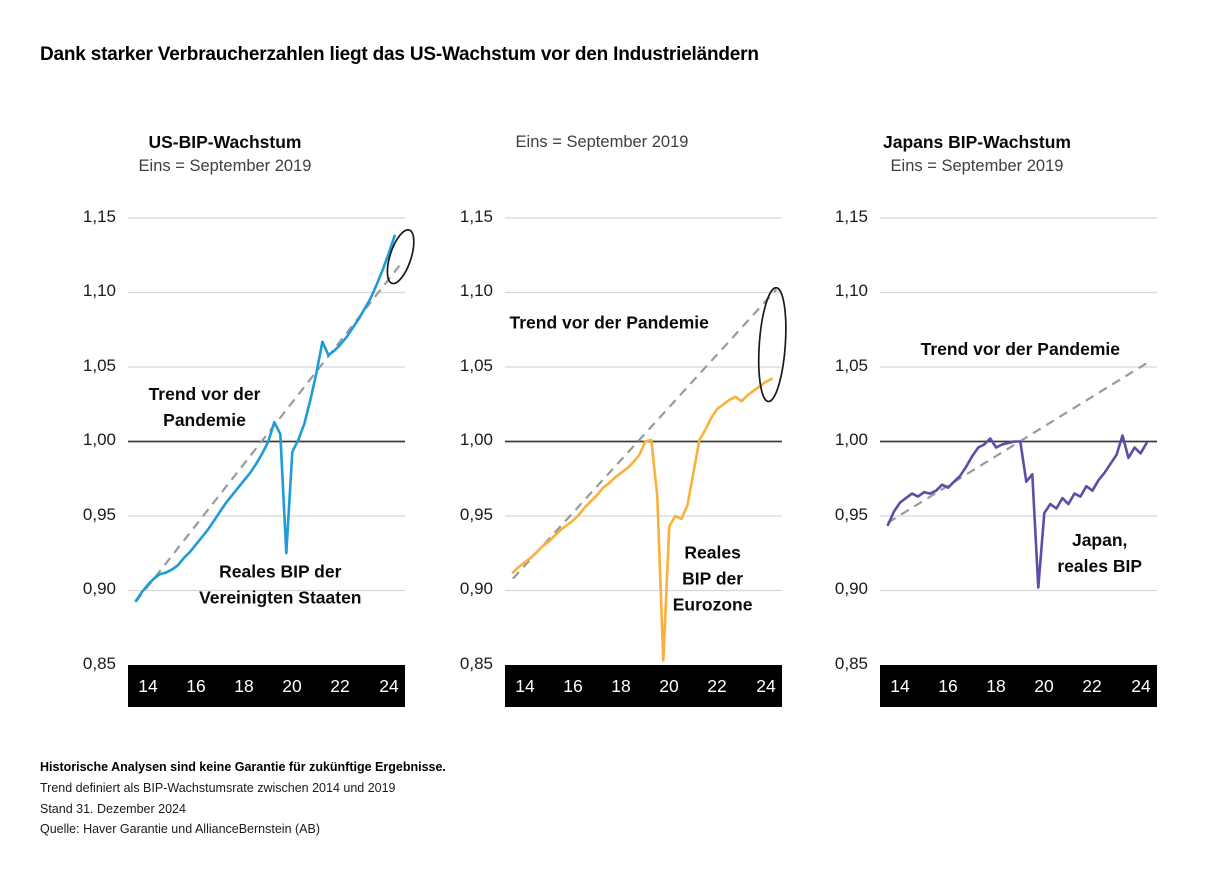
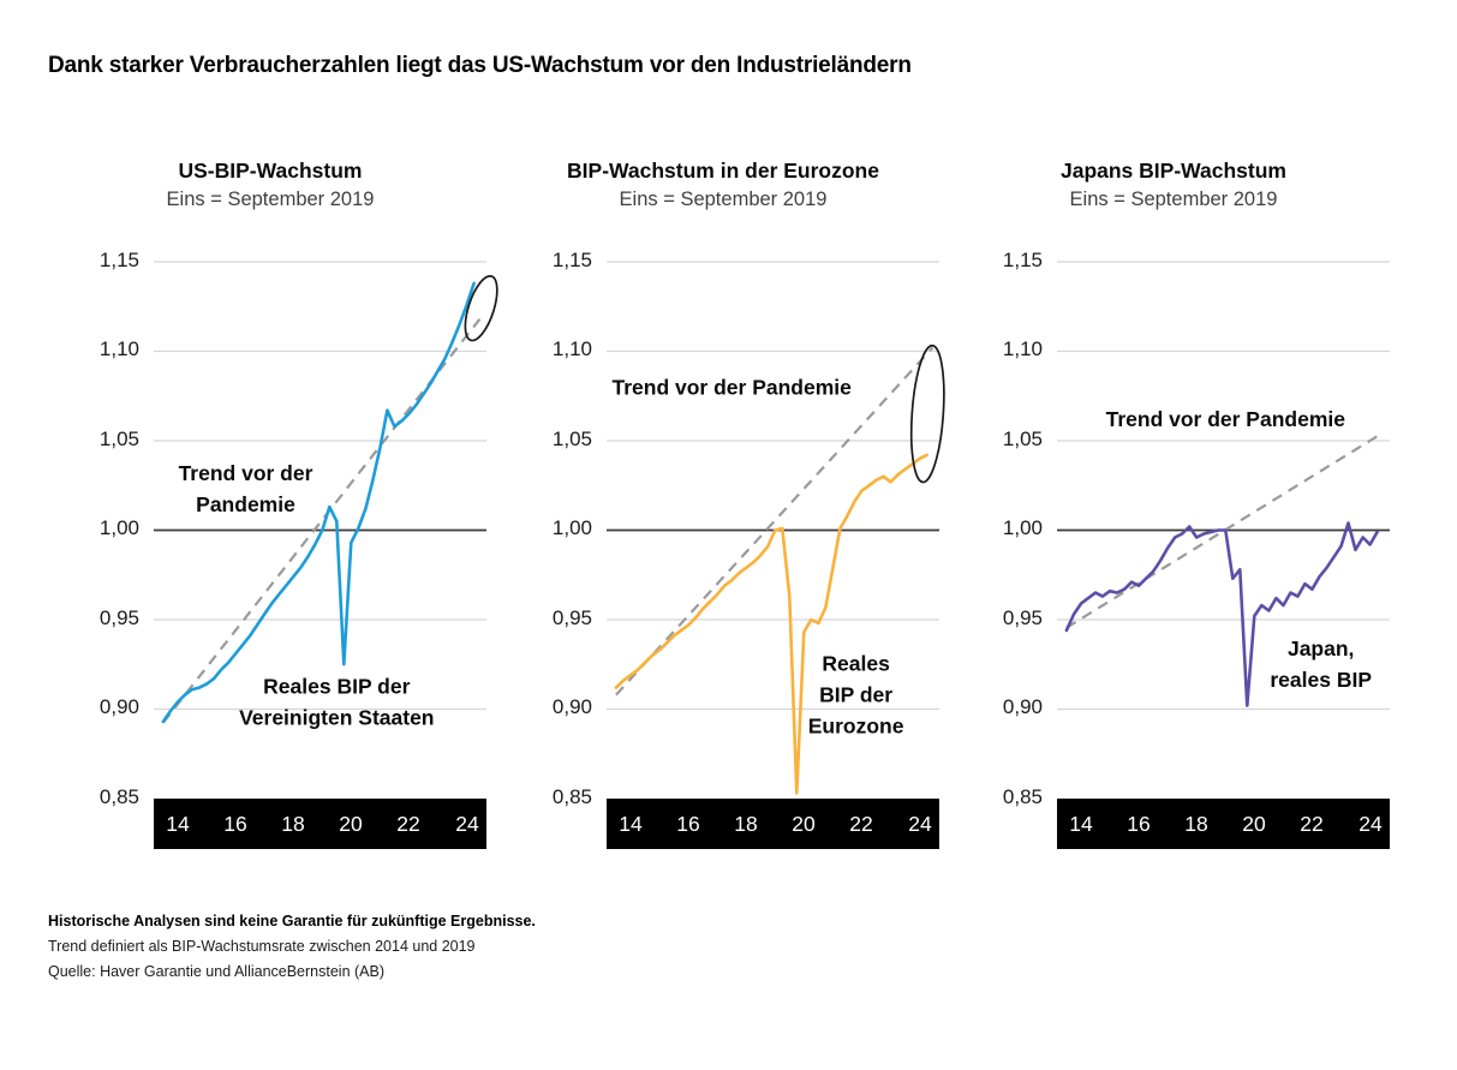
  Dank starker Verbraucherzahlen liegt das US-Wachstum vor den Industrieländern
  US-BIP-Wachstum
  Eins = September 2019
  1,15
  1,10
  1,05
  1,00
  0,95
  0,90
  0,85
  Trend vor der Pandemie
  Reales BIP der Vereinigten Staaten
  14
  16
  18
  20
  22
  24
+ BIP-Wachstum in der Eurozone
  Eins = September 2019
  1,15
  1,10
  1,05
  1,00
  0,95
  0,90
  0,85
  Trend vor der Pandemie
  Reales BIP der Eurozone
  14
  16
  18
  20
  22
  24
  Japans BIP-Wachstum
  Eins = September 2019
  1,15
  1,10
  1,05
  1,00
  0,95
  0,90
  0,85
  Trend vor der Pandemie
  Japan, reales BIP
  14
  16
  18
  20
  22
  24
  Historische Analysen sind keine Garantie für zukünftige Ergebnisse.
  Trend definiert als BIP-Wachstumsrate zwischen 2014 und 2019
- Stand 31. Dezember 2024
  Quelle: Haver Garantie und AllianceBernstein (AB)
